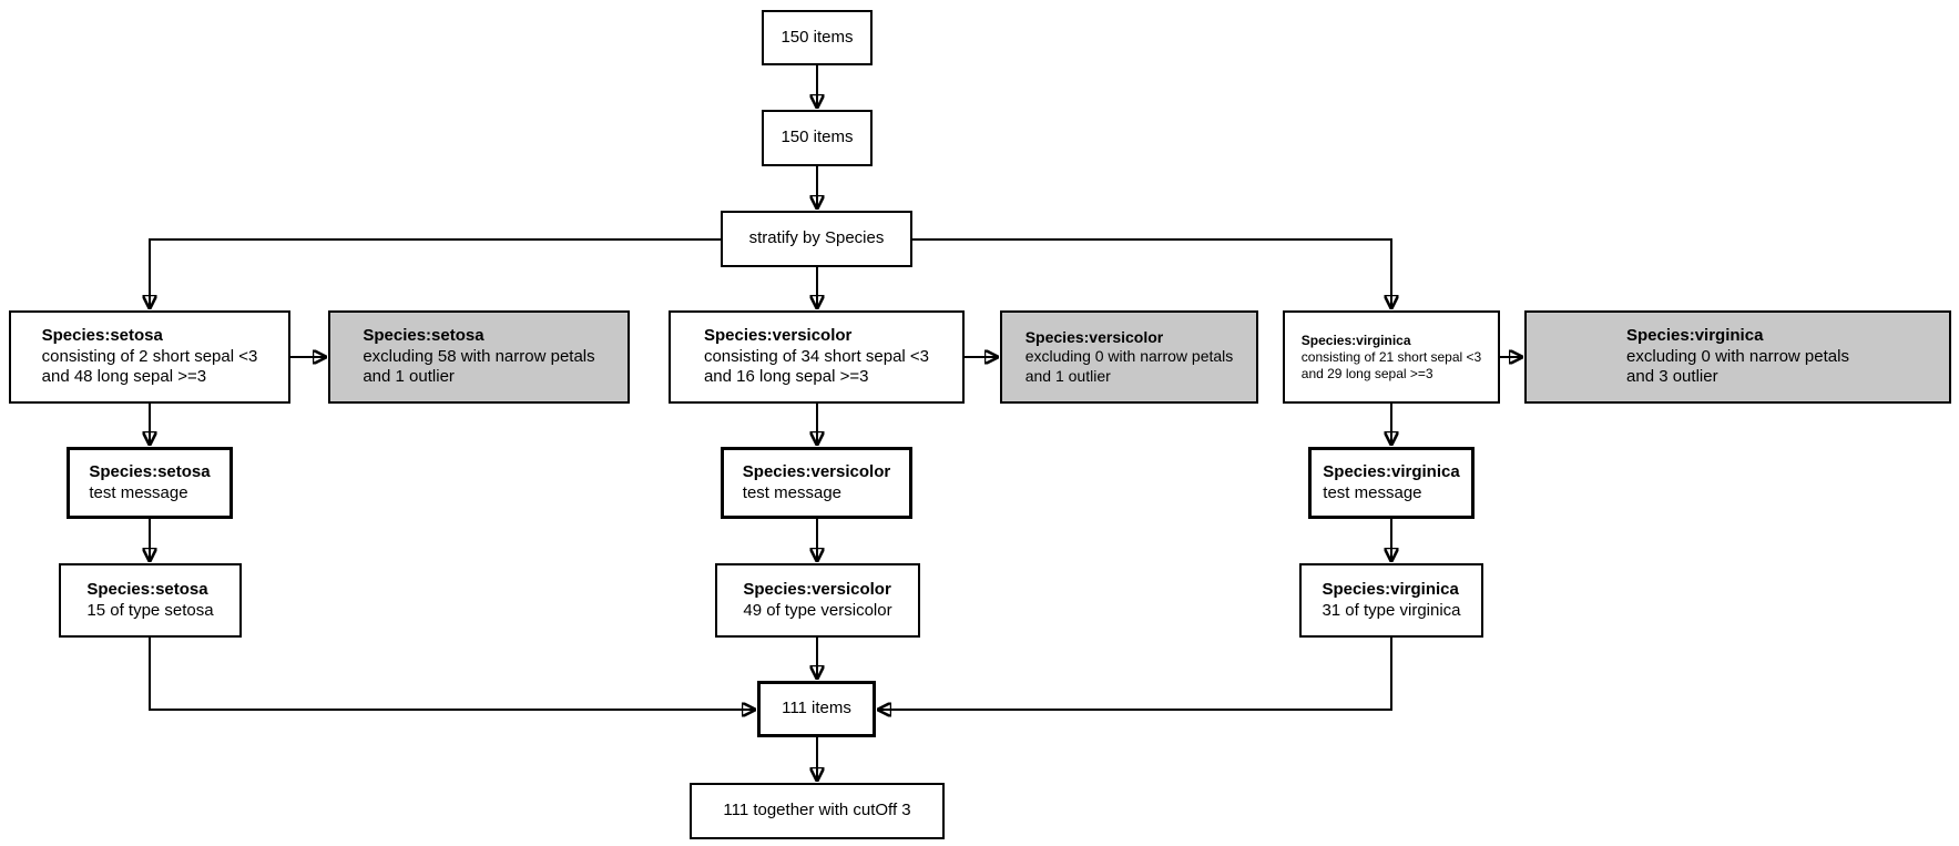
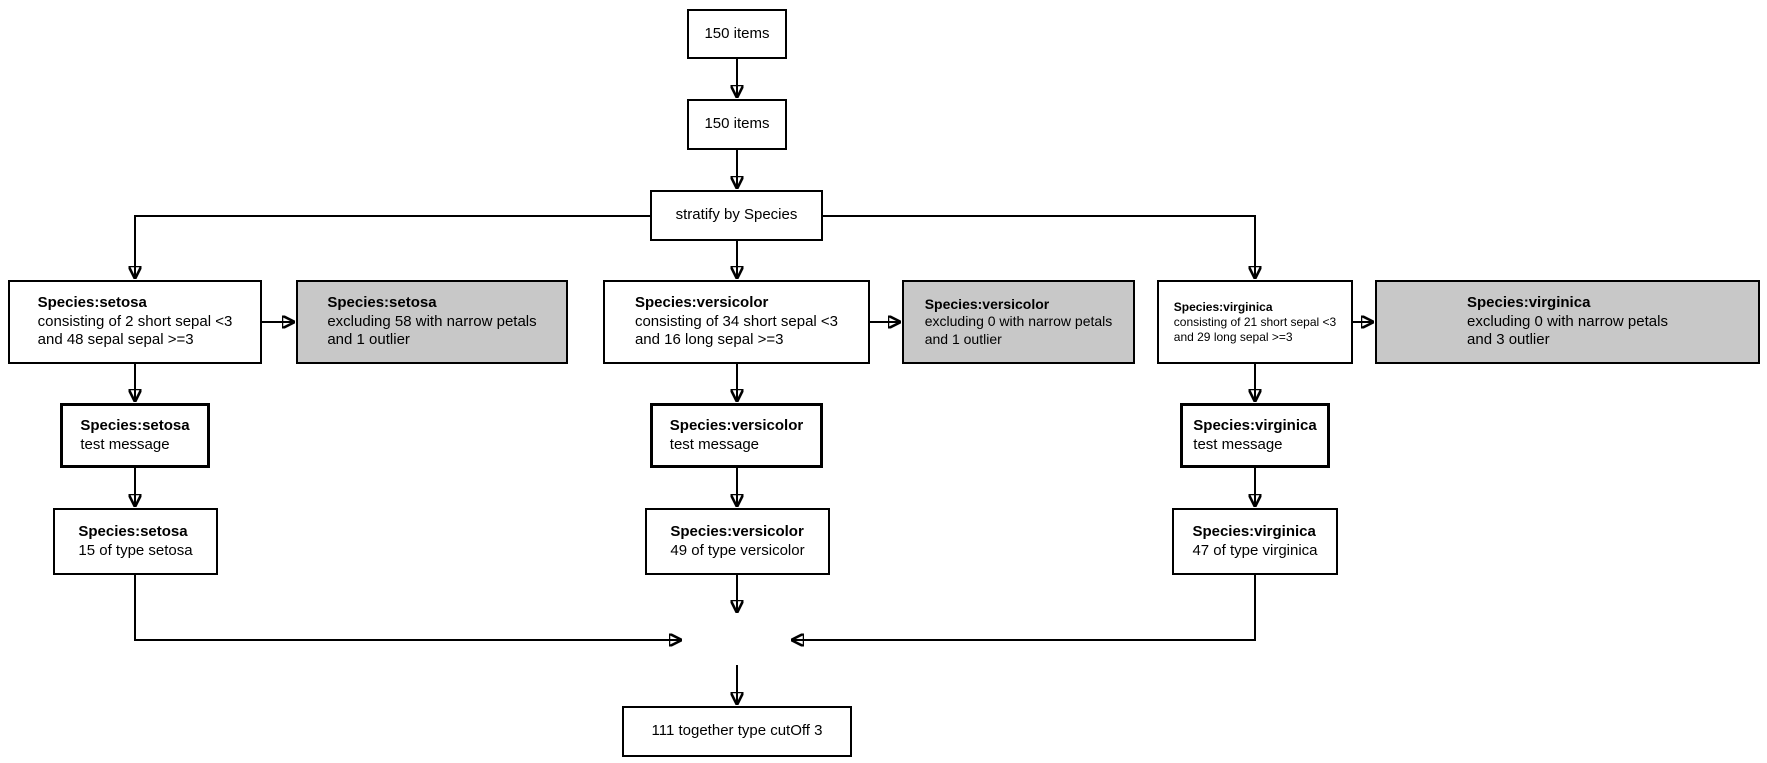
  150 items
  150 items
  stratify by Species
  Species:setosa
  consisting of 2 short sepal <3
- and 48 long sepal >=3
+ and 48 sepal sepal >=3
  Species:setosa
  excluding 58 with narrow petals
  and 1 outlier
  Species:versicolor
  consisting of 34 short sepal <3
  and 16 long sepal >=3
  Species:versicolor
  excluding 0 with narrow petals
  and 1 outlier
  Species:virginica
  consisting of 21 short sepal <3
  and 29 long sepal >=3
  Species:virginica
  excluding 0 with narrow petals
  and 3 outlier
  Species:setosa
  test message
  Species:versicolor
  test message
  Species:virginica
  test message
  Species:setosa
  15 of type setosa
  Species:versicolor
  49 of type versicolor
  Species:virginica
- 31 of type virginica
+ 47 of type virginica
- 111 items
- 111 together with cutOff 3
+ 111 together type cutOff 3
